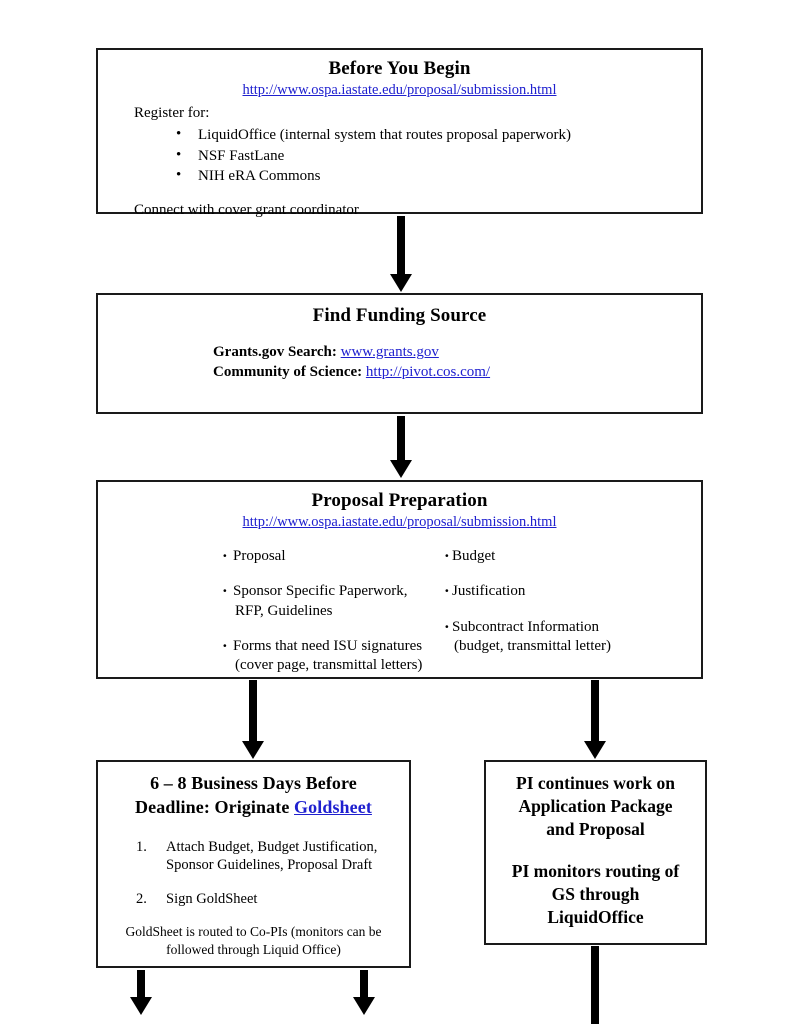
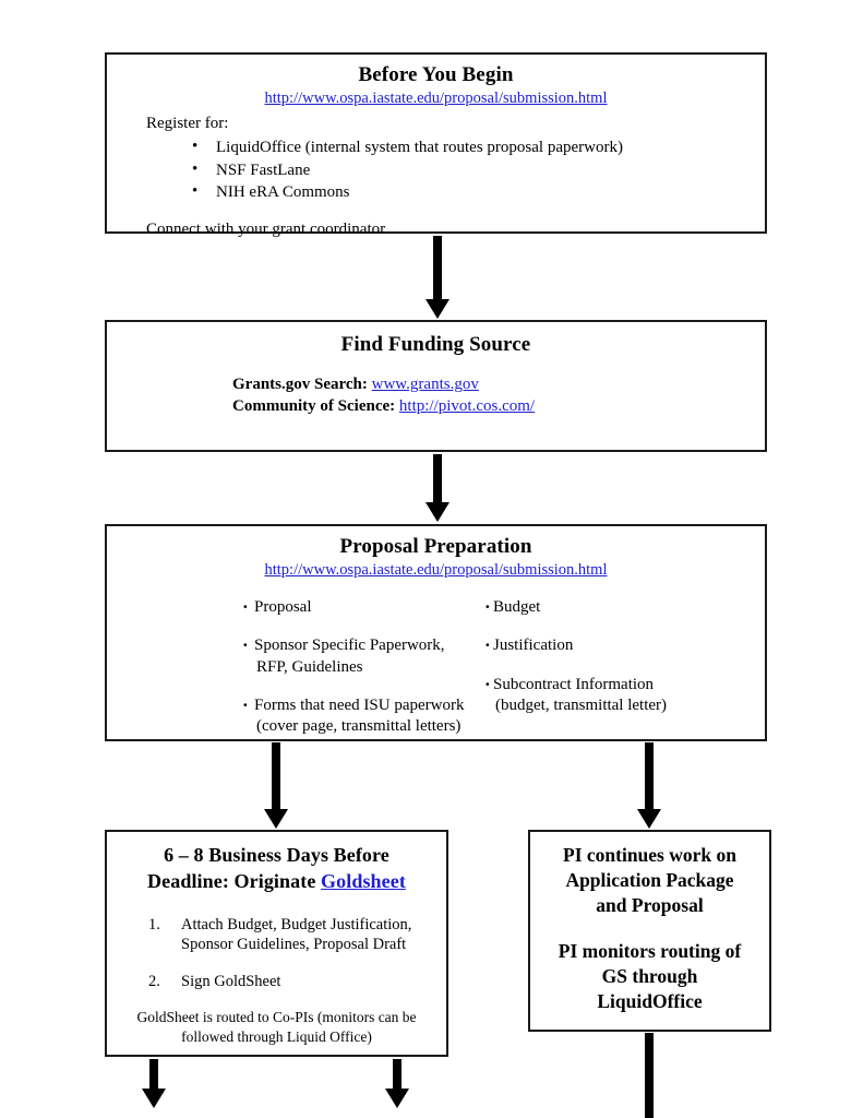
  Before You Begin
  http://www.ospa.iastate.edu/proposal/submission.html
  Register for:
  LiquidOffice (internal system that routes proposal paperwork)
  NSF FastLane
  NIH eRA Commons
- Connect with cover grant coordinator
+ Connect with your grant coordinator
  Find Funding Source
  Grants.gov Search: www.grants.gov
  Community of Science: http://pivot.cos.com/
  Proposal Preparation
  http://www.ospa.iastate.edu/proposal/submission.html
  Proposal
  Sponsor Specific Paperwork,
  RFP, Guidelines
- Forms that need ISU signatures
+ Forms that need ISU paperwork
  (cover page, transmittal letters)
  Budget
  Justification
  Subcontract Information
  (budget, transmittal letter)
  6 – 8 Business Days Before
  Deadline: Originate Goldsheet
  Attach Budget, Budget Justification,
  Sponsor Guidelines, Proposal Draft
  Sign GoldSheet
  GoldSheet is routed to Co-PIs (monitors can be followed through Liquid Office)
  PI continues work on
  Application Package
  and Proposal
  PI monitors routing of
  GS through
  LiquidOffice
